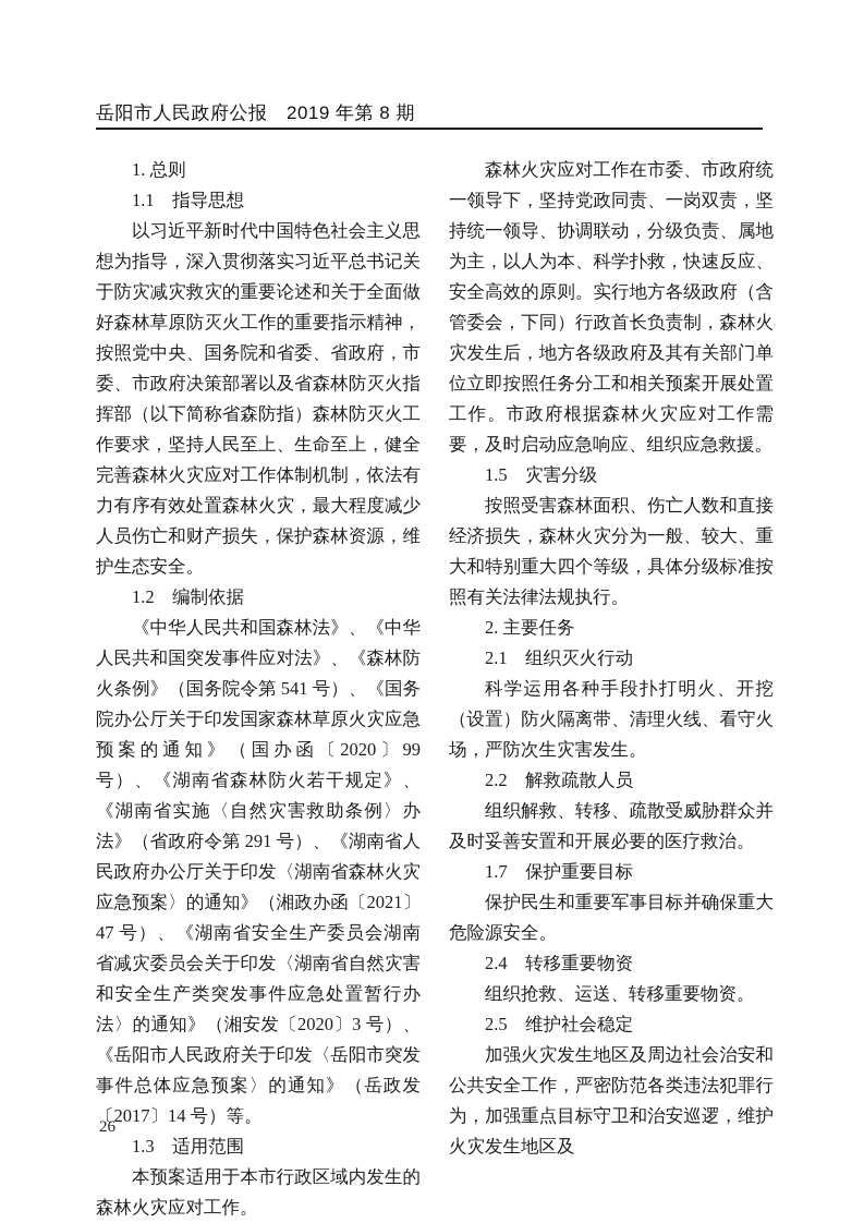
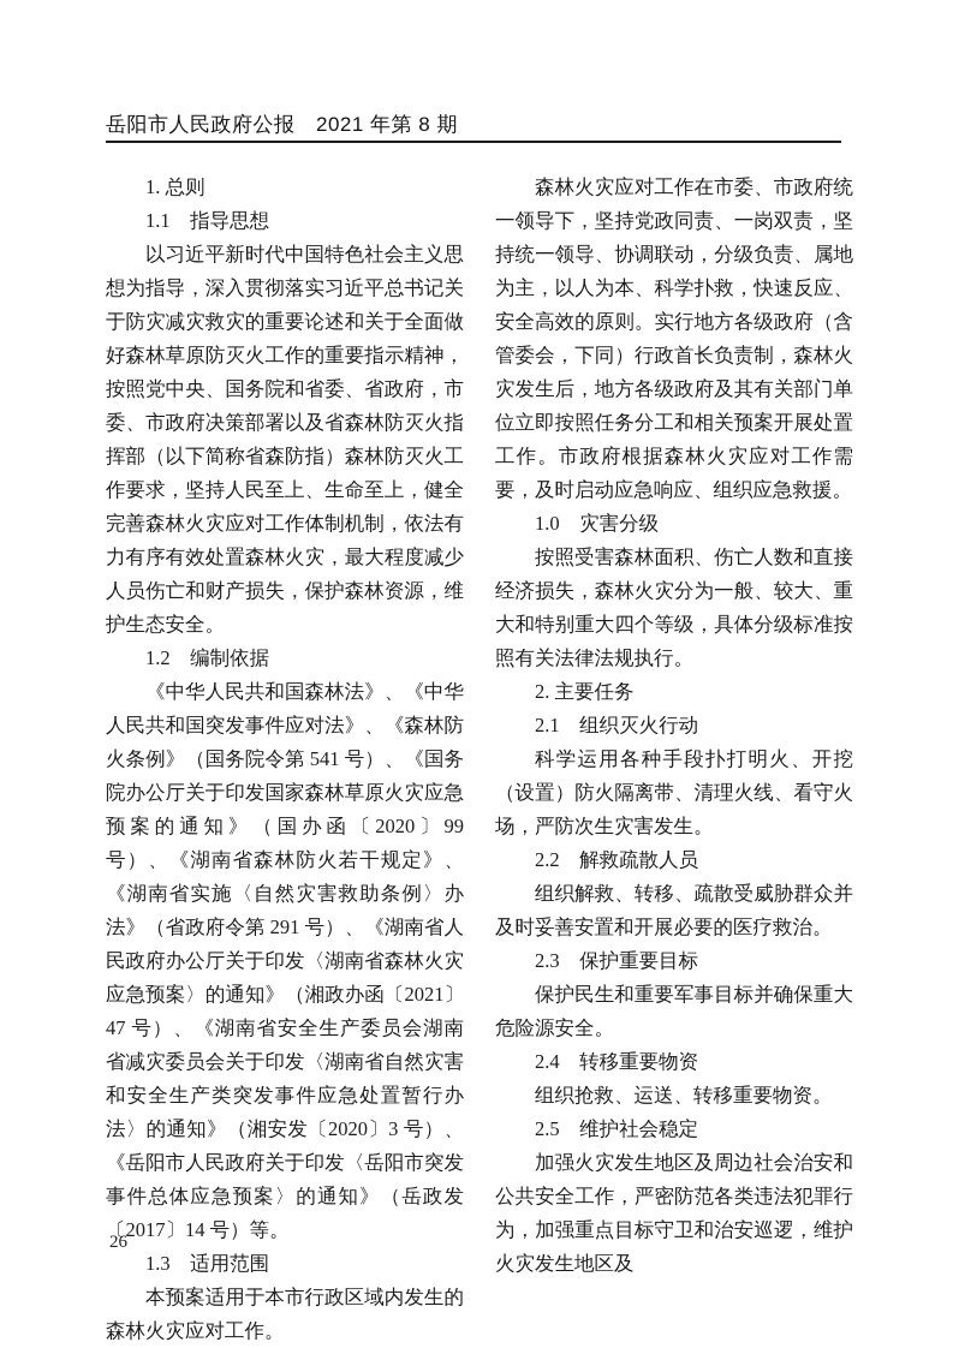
- 岳阳市人民政府公报 2019 年第 8 期
+ 岳阳市人民政府公报 2021 年第 8 期
  1. 总则
  1.1 指导思想
  以习近平新时代中国特色社会主义思想为指导，深入贯彻落实习近平总书记关于防灾减灾救灾的重要论述和关于全面做好森林草原防灭火工作的重要指示精神，按照党中央、国务院和省委、省政府，市委、市政府决策部署以及省森林防灭火指挥部（以下简称省森防指）森林防灭火工作要求，坚持人民至上、生命至上，健全完善森林火灾应对工作体制机制，依法有力有序有效处置森林火灾，最大程度减少人员伤亡和财产损失，保护森林资源，维护生态安全。
  1.2 编制依据
  《中华人民共和国森林法》、《中华人民共和国突发事件应对法》、《森林防火条例》（国务院令第 541 号）、《国务院办公厅关于印发国家森林草原火灾应急预案的通知》（国办函〔2020〕99 号）、《湖南省森林防火若干规定》、《湖南省实施〈自然灾害救助条例〉办法》（省政府令第 291 号）、《湖南省人民政府办公厅关于印发〈湖南省森林火灾应急预案〉的通知》（湘政办函〔2021〕47 号）、《湖南省安全生产委员会湖南省减灾委员会关于印发〈湖南省自然灾害和安全生产类突发事件应急处置暂行办法〉的通知》（湘安发〔2020〕3 号）、《岳阳市人民政府关于印发〈岳阳市突发事件总体应急预案〉的通知》（岳政发〔2017〕14 号）等。
  1.3 适用范围
  本预案适用于本市行政区域内发生的森林火灾应对工作。
  森林火灾应对工作在市委、市政府统一领导下，坚持党政同责、一岗双责，坚持统一领导、协调联动，分级负责、属地为主，以人为本、科学扑救，快速反应、安全高效的原则。实行地方各级政府（含管委会，下同）行政首长负责制，森林火灾发生后，地方各级政府及其有关部门单位立即按照任务分工和相关预案开展处置工作。市政府根据森林火灾应对工作需要，及时启动应急响应、组织应急救援。
- 1.5 灾害分级
+ 1.0 灾害分级
  按照受害森林面积、伤亡人数和直接经济损失，森林火灾分为一般、较大、重大和特别重大四个等级，具体分级标准按照有关法律法规执行。
  2. 主要任务
  2.1 组织灭火行动
  科学运用各种手段扑打明火、开挖（设置）防火隔离带、清理火线、看守火场，严防次生灾害发生。
  2.2 解救疏散人员
  组织解救、转移、疏散受威胁群众并及时妥善安置和开展必要的医疗救治。
- 1.7 保护重要目标
+ 2.3 保护重要目标
  保护民生和重要军事目标并确保重大危险源安全。
  2.4 转移重要物资
  组织抢救、运送、转移重要物资。
  2.5 维护社会稳定
  加强火灾发生地区及周边社会治安和公共安全工作，严密防范各类违法犯罪行为，加强重点目标守卫和治安巡逻，维护火灾发生地区及
  26
